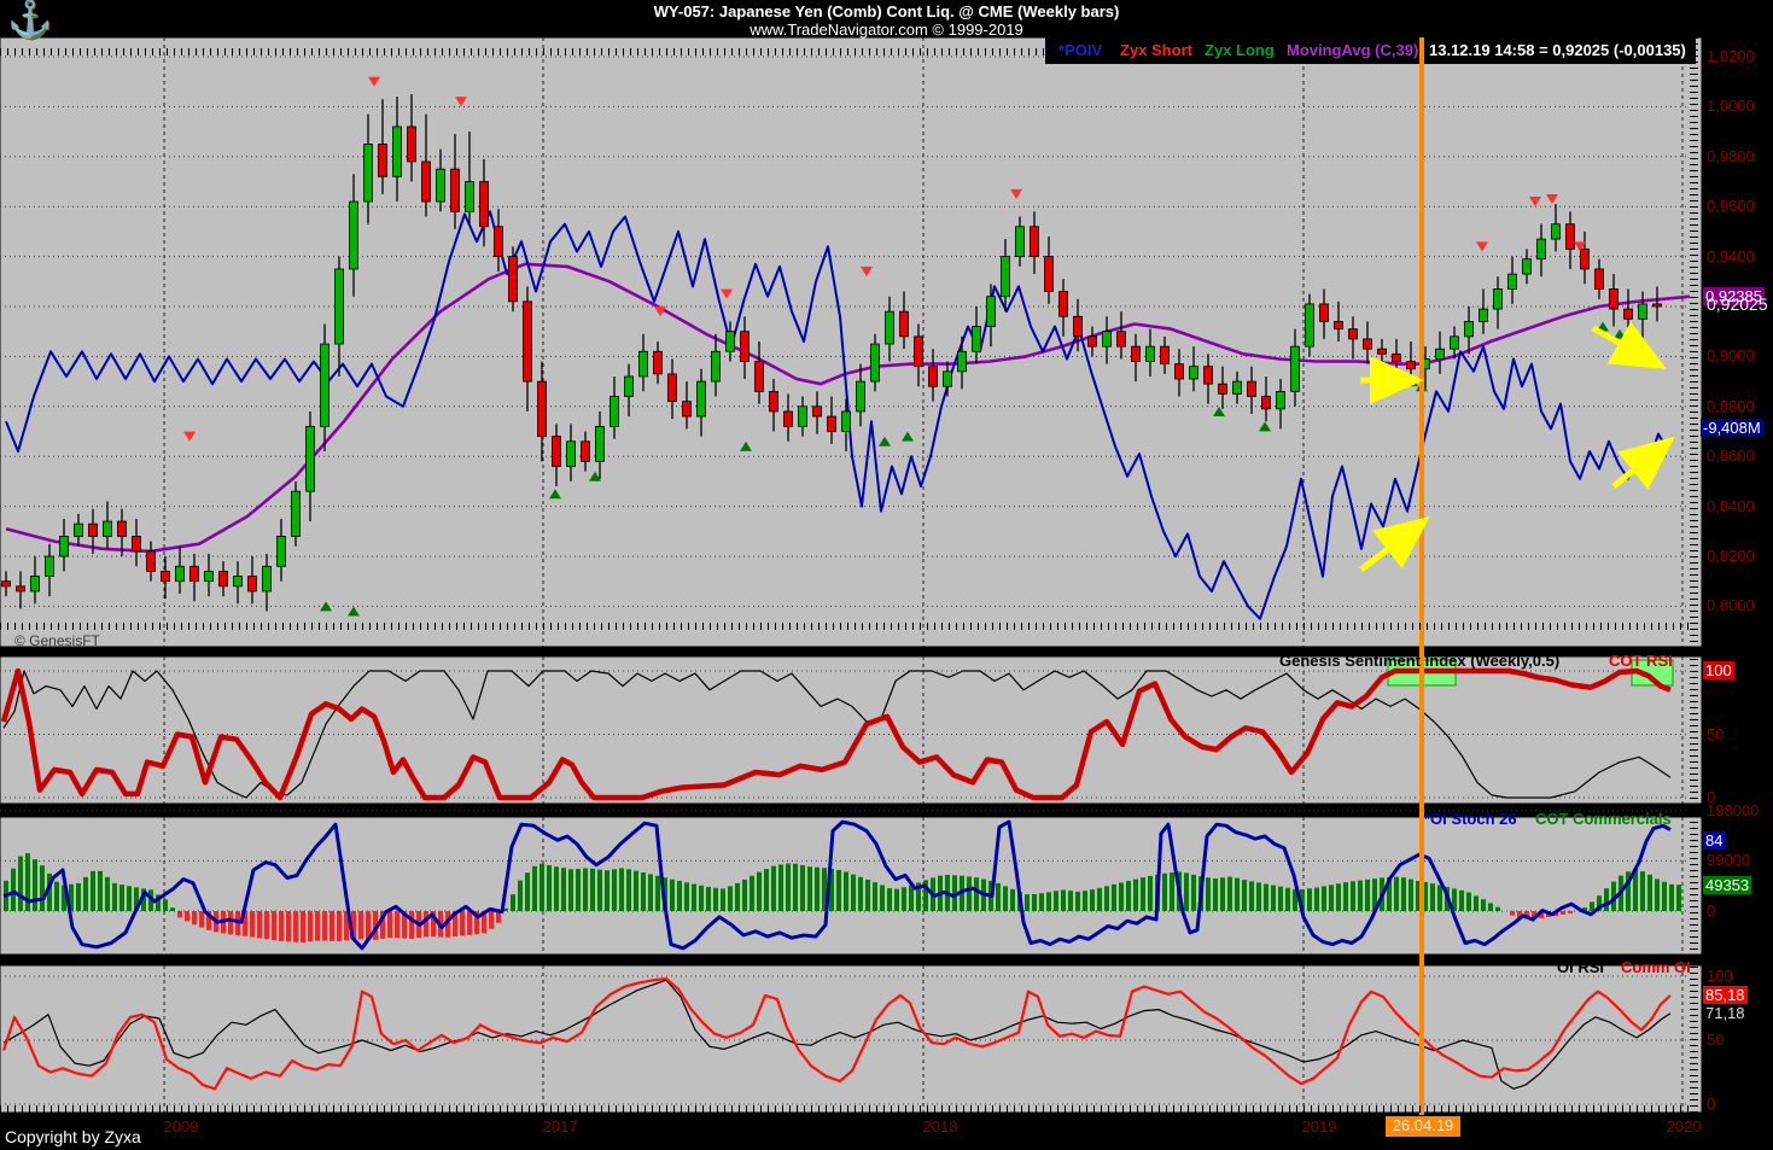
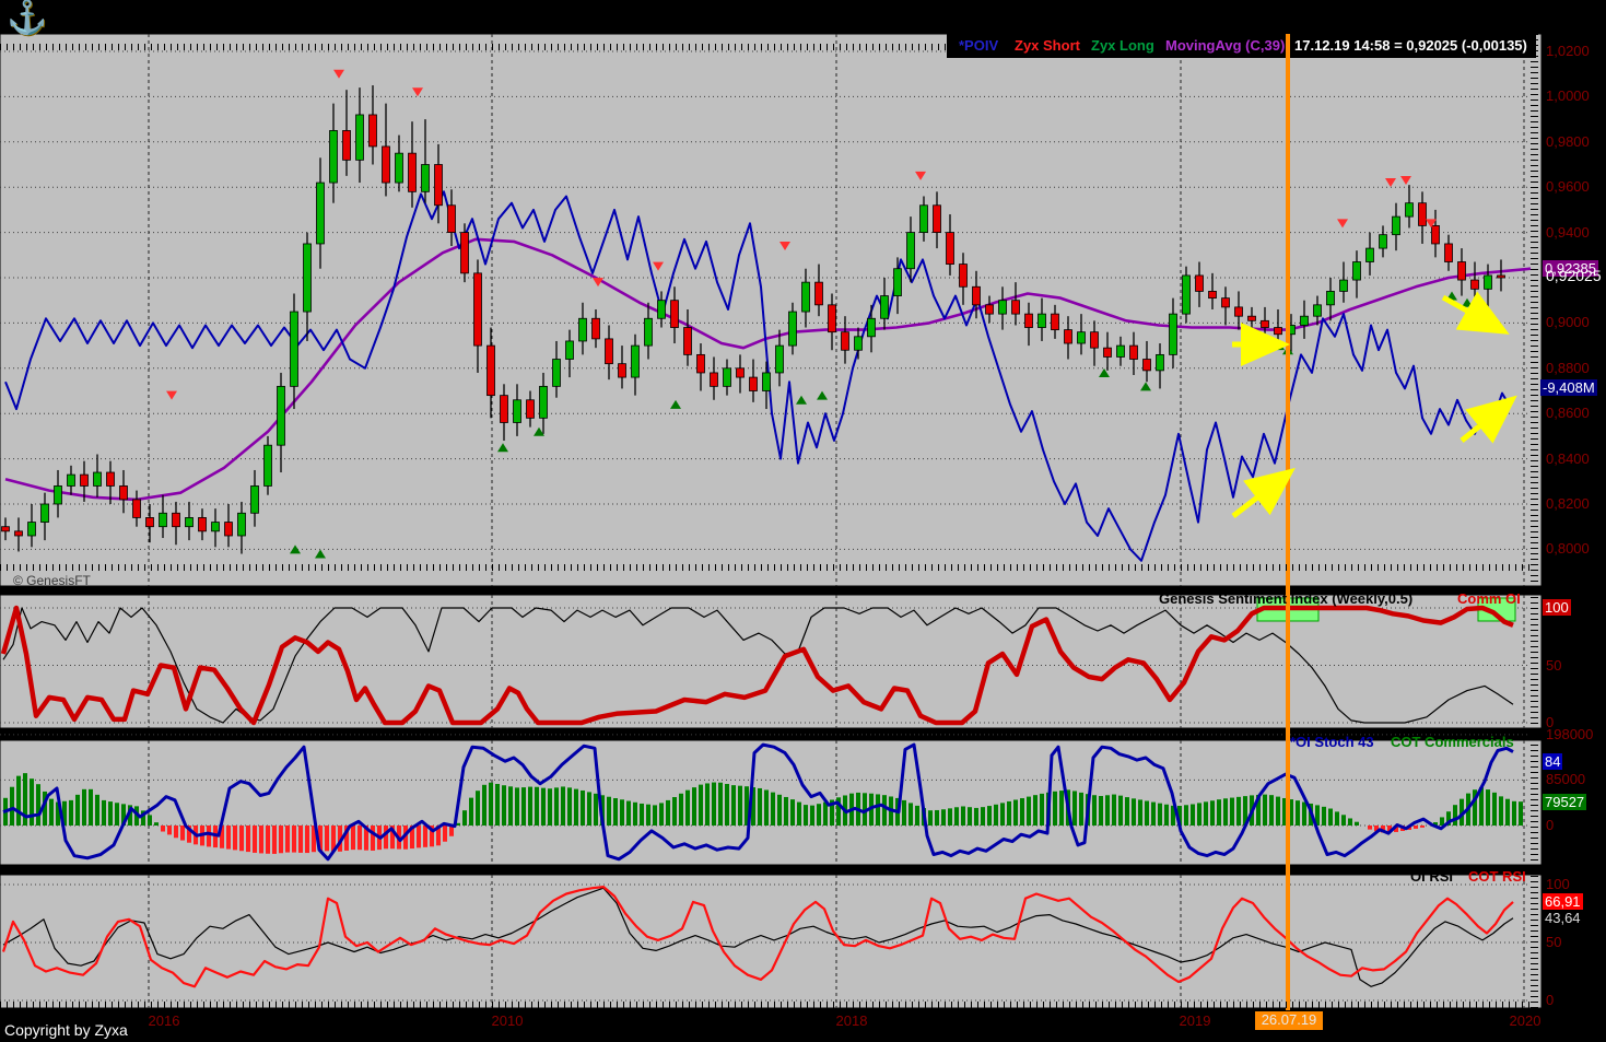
- WY-057: Japanese Yen (Comb) Cont Liq. @ CME (Weekly bars)
- www.TradeNavigator.com © 1999-2019
  ⚓
  *POIV
  Zyx Short
  Zyx Long
  MovingAvg (C,39)
- 13.12.19 14:58 = 0,92025 (-0,00135)
+ 17.12.19 14:58 = 0,92025 (-0,00135)
  Genesis Sentiment Index (Weekly,0.5)
- COT RSI
+ Comm OI
- *OI Stoch 26
+ *OI Stoch 43
  COT Commercials
  OI RSI
- Comm OI
+ COT RSI
  © GenesisFT
  Copyright by Zyxa
- 26.04.19
+ 26.07.19
  1,0200
  1,0000
  0,9800
  0,9600
  0,9400
  0,9000
  0,8800
  0,8600
  0,8400
  0,8200
  0,8000
  0,92385
  0,92025
  -9,408M
  100
  50
  0
  198000
- 99000
+ 85000
  0
  84
- 49353
+ 79527
  100
  50
  0
- 85,18
+ 66,91
- 71,18
+ 43,64
- 2009
+ 2016
- 2017
+ 2010
  2018
  2019
  2020
